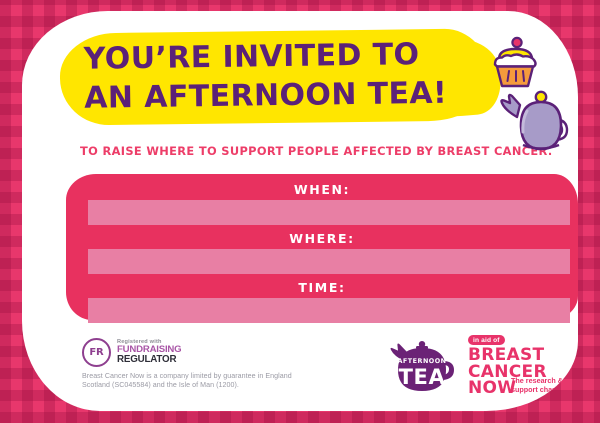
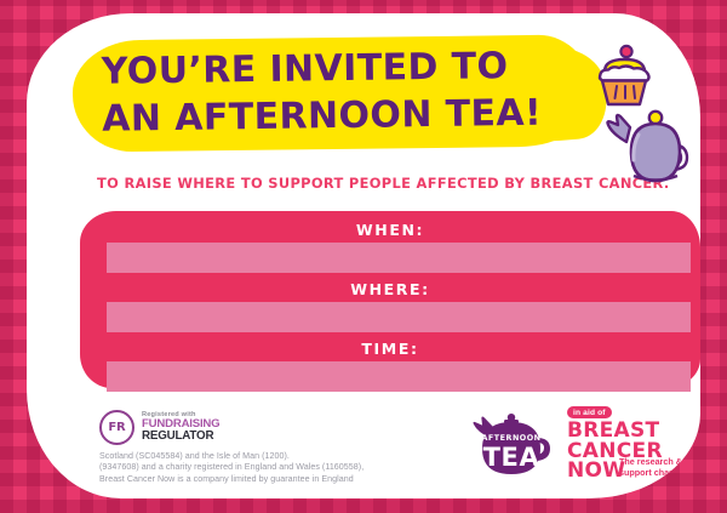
  YOU’RE INVITED TO
  AN AFTERNOON TEA!
  TO RAISE WHERE TO SUPPORT PEOPLE AFFECTED BY BREAST CANCER.
  WHEN:
  WHERE:
  TIME:
  FR
  FUNDRAISING
  REGULATOR
- Breast Cancer Now is a company limited by guarantee in England
+ Scotland (SC045584) and the Isle of Man (1200).
+ (9347608) and a charity registered in England and Wales (1160558),
- Scotland (SC045584) and the Isle of Man (1200).
+ Breast Cancer Now is a company limited by guarantee in England
  AFTERNOON
  TEA
  BREAST
  CANCER
  NOW
  The research &
  support charity
